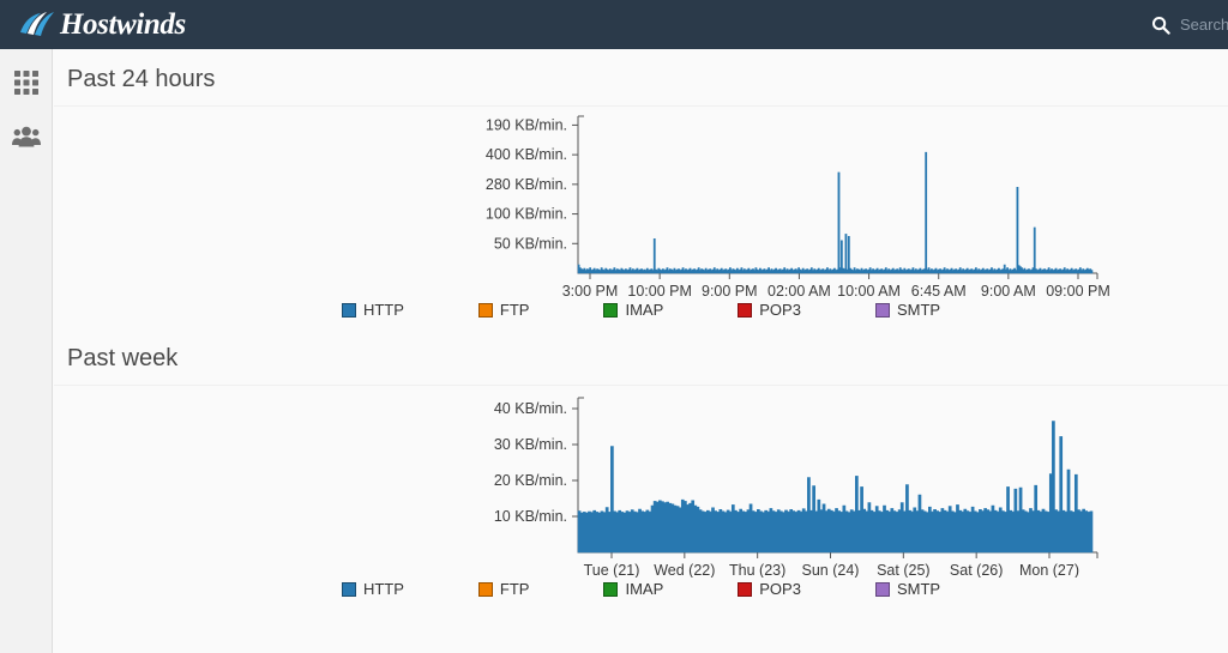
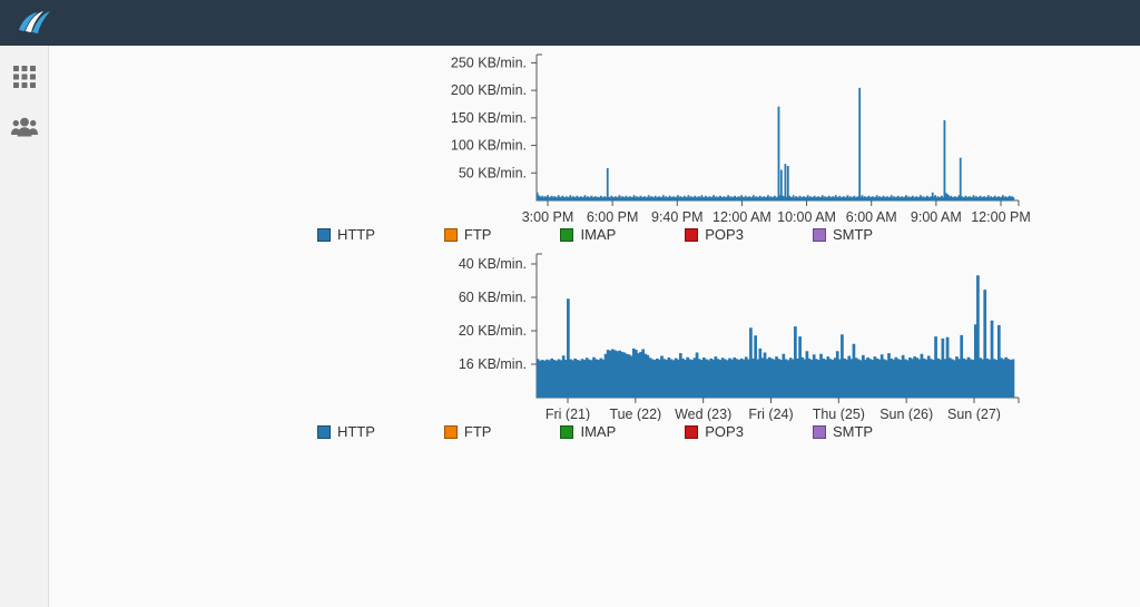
- Hostwinds
- Search
- Past 24 hours
  50 KB/min.
  100 KB/min.
- 280 KB/min.
+ 150 KB/min.
- 400 KB/min.
+ 200 KB/min.
- 190 KB/min.
+ 250 KB/min.
  3:00 PM
- 10:00 PM
+ 6:00 PM
- 9:00 PM
+ 9:40 PM
- 02:00 AM
+ 12:00 AM
  10:00 AM
- 6:45 AM
+ 6:00 AM
  9:00 AM
- 09:00 PM
+ 12:00 PM
  HTTP
  FTP
  IMAP
  POP3
  SMTP
- Past week
- 10 KB/min.
+ 16 KB/min.
  20 KB/min.
- 30 KB/min.
+ 60 KB/min.
  40 KB/min.
- Tue (21)
+ Fri (21)
- Wed (22)
+ Tue (22)
- Thu (23)
+ Wed (23)
- Sun (24)
+ Fri (24)
- Sat (25)
+ Thu (25)
- Sat (26)
+ Sun (26)
- Mon (27)
+ Sun (27)
  HTTP
  FTP
  IMAP
  POP3
  SMTP
